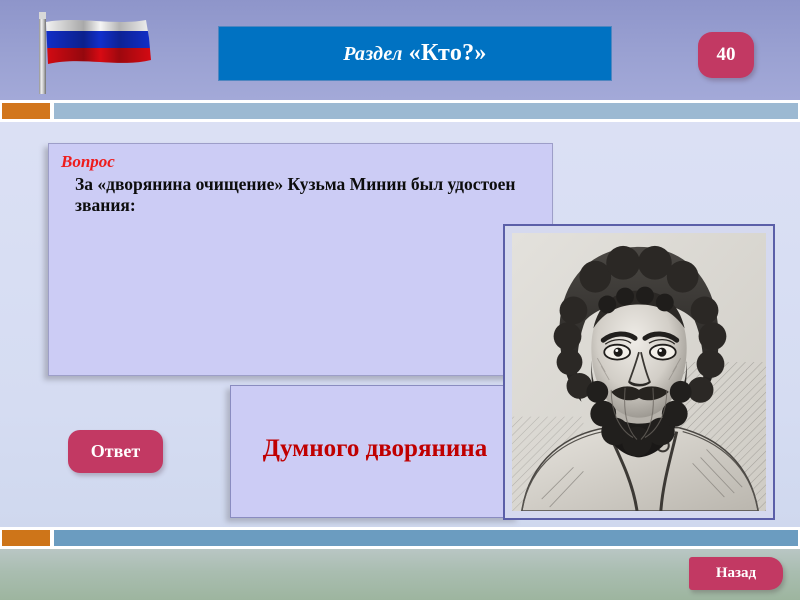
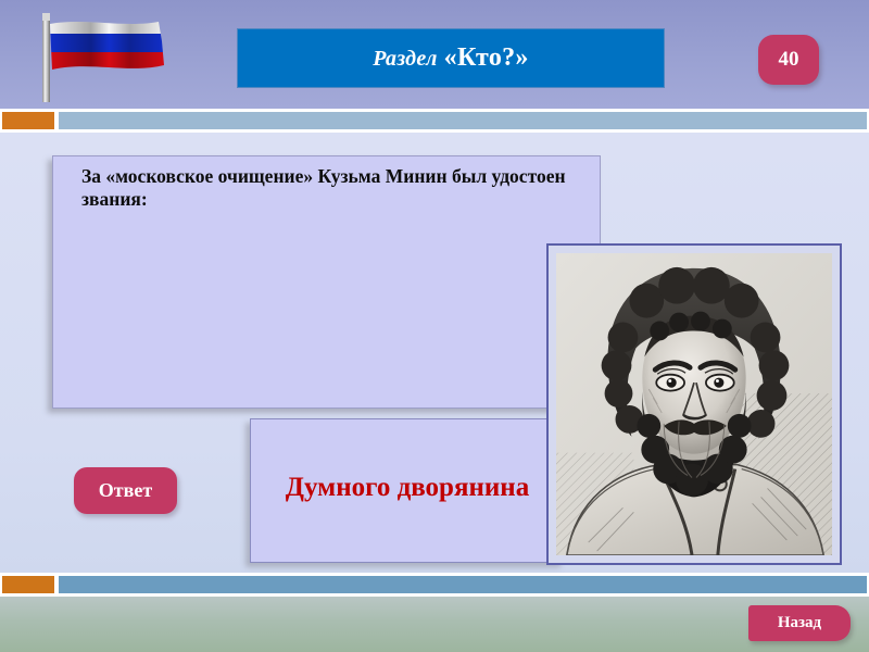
  Раздел «Кто?»
  40
- Вопрос
- За «дворянина очищение» Кузьма Минин был удостоен звания:
+ За «московское очищение» Кузьма Минин был удостоен звания:
  Думного дворянина
  Ответ
  Назад
